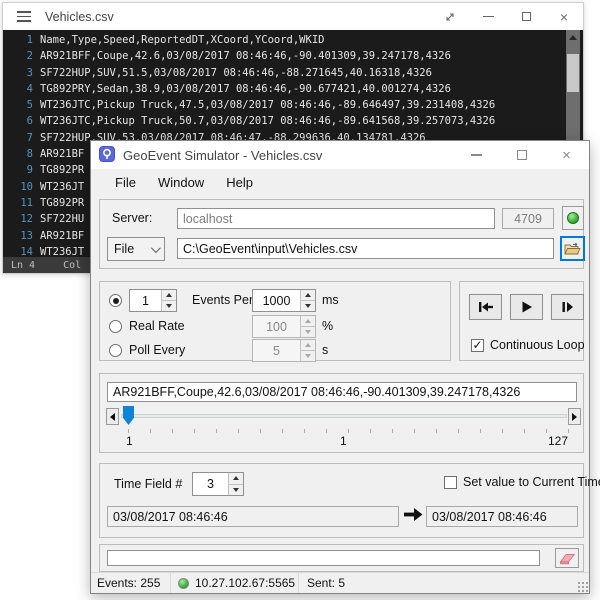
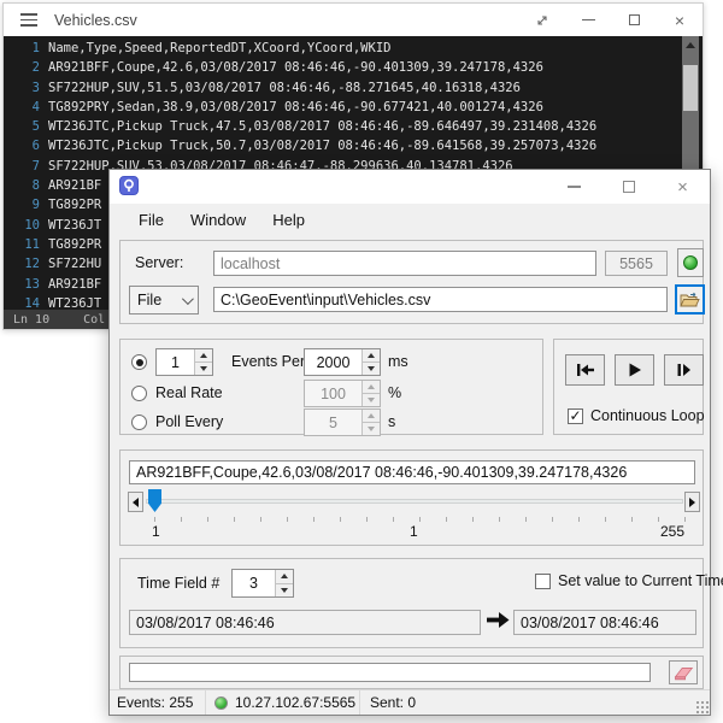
  Vehicles.csv
  ×
  1
  Name,Type,Speed,ReportedDT,XCoord,YCoord,WKID
  2
  AR921BFF,Coupe,42.6,03/08/2017 08:46:46,-90.401309,39.247178,4326
  3
  SF722HUP,SUV,51.5,03/08/2017 08:46:46,-88.271645,40.16318,4326
  4
  TG892PRY,Sedan,38.9,03/08/2017 08:46:46,-90.677421,40.001274,4326
  5
  WT236JTC,Pickup Truck,47.5,03/08/2017 08:46:46,-89.646497,39.231408,4326
  6
  WT236JTC,Pickup Truck,50.7,03/08/2017 08:46:46,-89.641568,39.257073,4326
  7
  SF722HUP,SUV,53,03/08/2017 08:46:47,-88.299636,40.134781,4326
  8
  AR921BF
  9
  TG892PR
  10
  WT236JT
  11
  TG892PR
  12
  SF722HU
  13
  AR921BF
  14
  WT236JT
- Ln 4
+ Ln 10
  Col
- GeoEvent Simulator - Vehicles.csv
  ×
  File
  Window
  Help
  Server:
  localhost
- 4709
+ 5565
  File
  C:\GeoEvent\input\Vehicles.csv
  1
  Events Pe
- 1000
+ 2000
  ms
  Real Rate
  100
  %
  Poll Every
  5
  s
  ✓
  Continuous Loop
  AR921BFF,Coupe,42.6,03/08/2017 08:46:46,-90.401309,39.247178,4326
  1
  1
- 127
+ 255
  Time Field #
  3
  Set value to Current Tim
  03/08/2017 08:46:46
  03/08/2017 08:46:46
  Events: 255
  10.27.102.67:5565
- Sent: 5
+ Sent: 0
